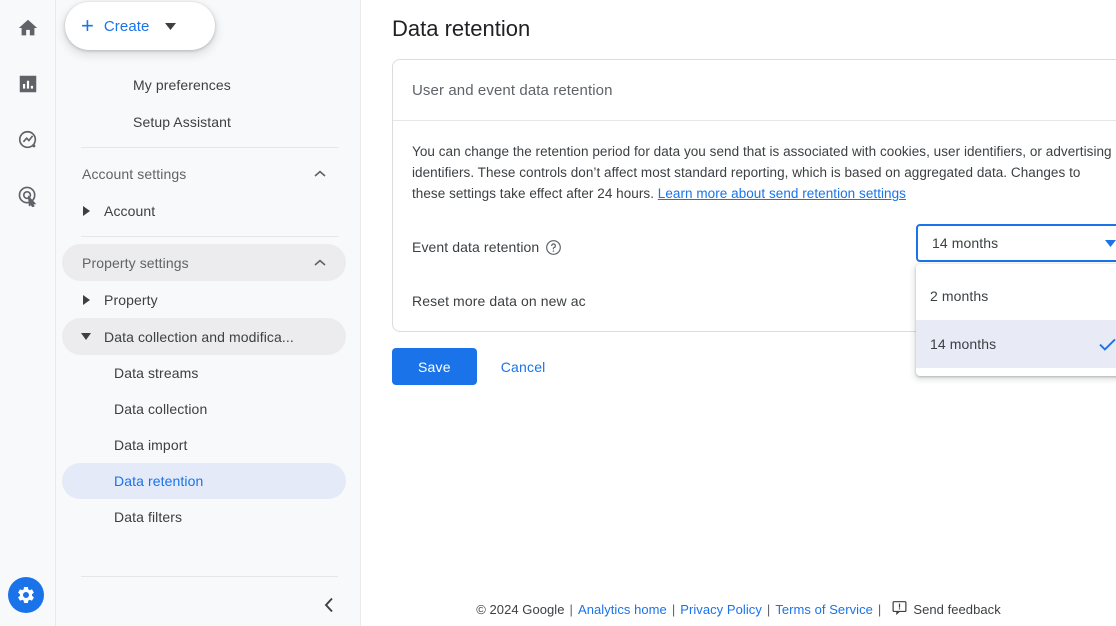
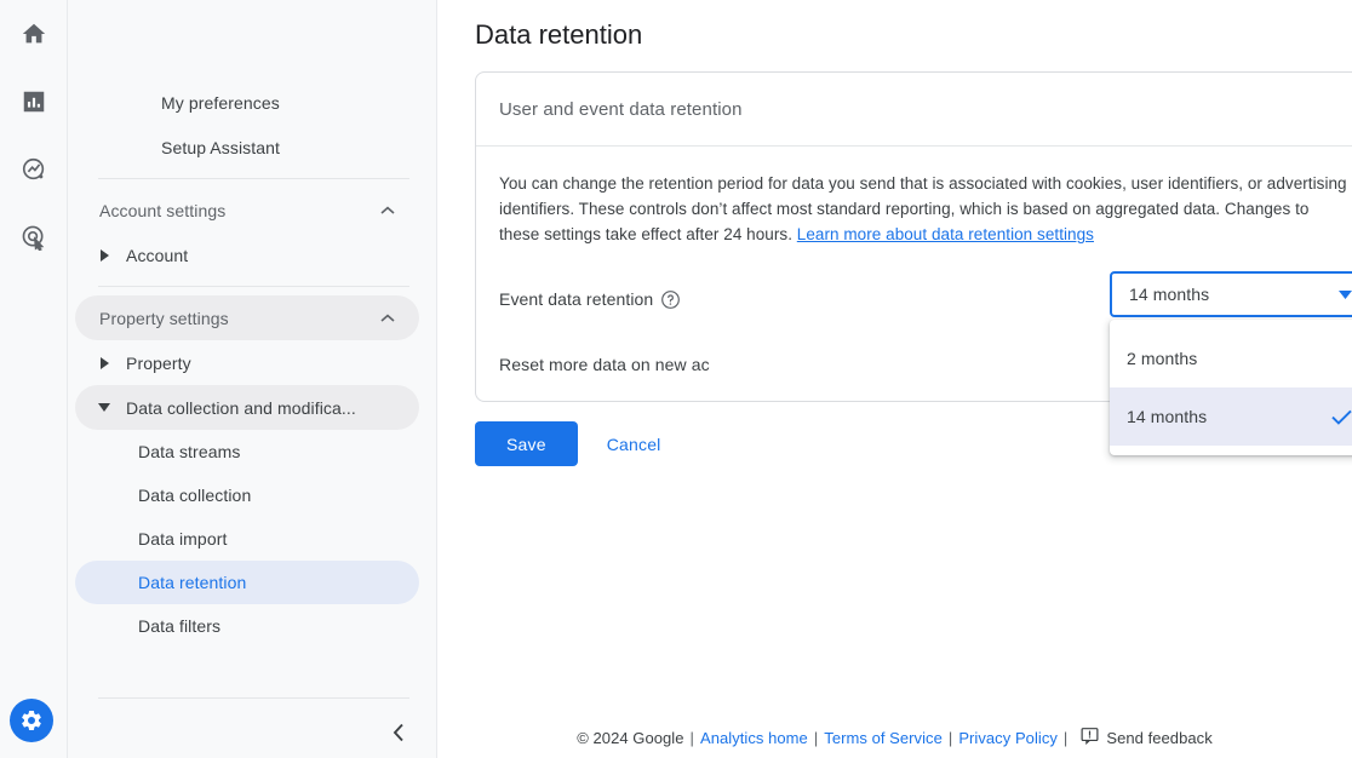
- +
- Create
  My preferences
  Setup Assistant
  Account settings
  Account
  Property settings
  Property
  Data collection and modifica...
  Data streams
  Data collection
  Data import
  Data retention
  Data filters
  Data retention
  User and event data retention
- You can change the retention period for data you send that is associated with cookies, user identifiers, or advertising identifiers. These controls don’t affect most standard reporting, which is based on aggregated data. Changes to these settings take effect after 24 hours. Learn more about send retention settings
+ You can change the retention period for data you send that is associated with cookies, user identifiers, or advertising identifiers. These controls don’t affect most standard reporting, which is based on aggregated data. Changes to these settings take effect after 24 hours. Learn more about data retention settings
  Event data retention
  Reset more data on new ac
  Save
  Cancel
  14 months
  2 months
  14 months
  © 2024 Google
  |
  Analytics home
  |
- Privacy Policy
+ Terms of Service
  |
- Terms of Service
+ Privacy Policy
  |
  Send feedback
